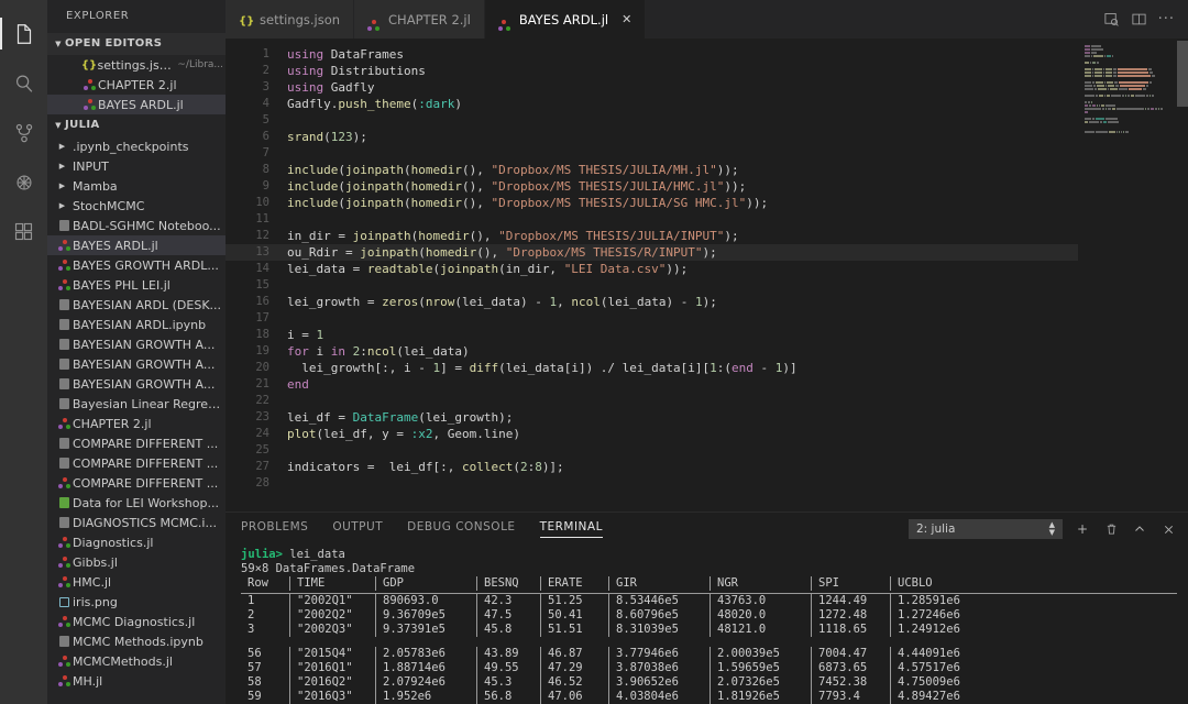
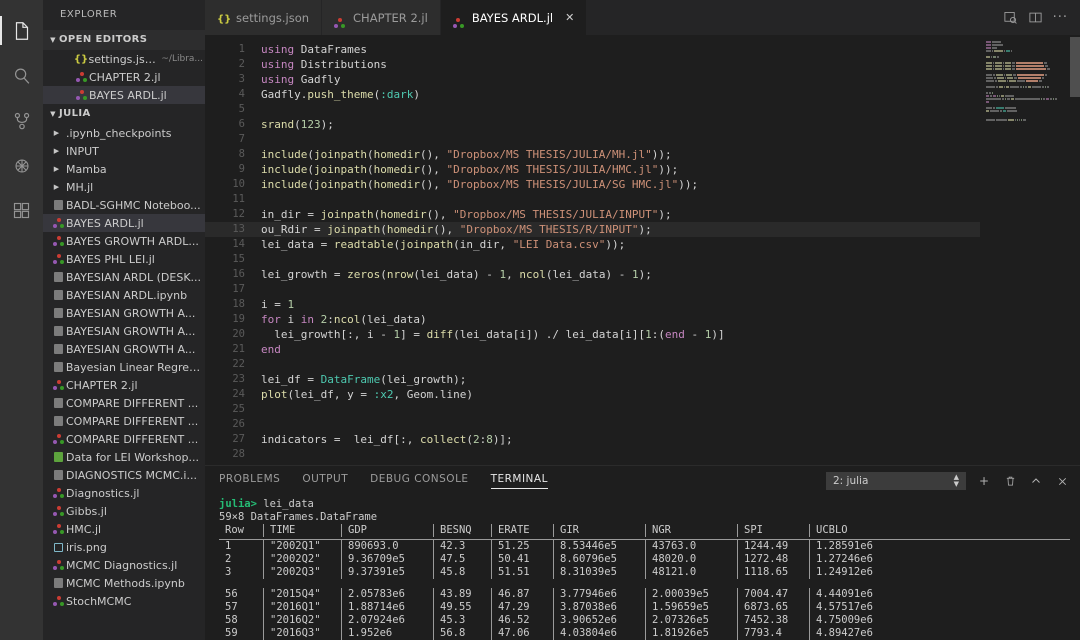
  EXPLORER
  ▼
  OPEN EDITORS
  {}
  settings.json
  ~/Libra...
  CHAPTER 2.jl
  BAYES ARDL.jl
  ▼
  JULIA
  ▶
  .ipynb_checkpoints
  ▶
  INPUT
  ▶
  Mamba
  ▶
- StochMCMC
+ MH.jl
  BADL-SGHMC Noteboo...
  BAYES ARDL.jl
  BAYES GROWTH ARDL...
  BAYES PHL LEI.jl
  BAYESIAN ARDL (DESK...
  BAYESIAN ARDL.ipynb
  BAYESIAN GROWTH A...
  BAYESIAN GROWTH A...
  BAYESIAN GROWTH A...
  Bayesian Linear Regres..
  CHAPTER 2.jl
  COMPARE DIFFERENT ...
  COMPARE DIFFERENT ...
  COMPARE DIFFERENT ...
  Data for LEI Workshop...
  DIAGNOSTICS MCMC.i...
  Diagnostics.jl
  Gibbs.jl
  HMC.jl
  iris.png
  MCMC Diagnostics.jl
  MCMC Methods.ipynb
- MCMCMethods.jl
- MH.jl
+ StochMCMC
  {}
  settings.json
  CHAPTER 2.jl
  BAYES ARDL.jl
  ✕
  ···
  1
  using DataFrames
  2
  using Distributions
  3
  using Gadfly
  4
  Gadfly.push_theme(:dark)
  5
  6
  srand(123);
  7
  8
  include(joinpath(homedir(), "Dropbox/MS THESIS/JULIA/MH.jl"));
  9
  include(joinpath(homedir(), "Dropbox/MS THESIS/JULIA/HMC.jl"));
  10
  include(joinpath(homedir(), "Dropbox/MS THESIS/JULIA/SG HMC.jl"));
  11
  12
  in_dir = joinpath(homedir(), "Dropbox/MS THESIS/JULIA/INPUT");
  13
  ou_Rdir = joinpath(homedir(), "Dropbox/MS THESIS/R/INPUT");
  14
  lei_data = readtable(joinpath(in_dir, "LEI Data.csv"));
  15
  16
  lei_growth = zeros(nrow(lei_data) - 1, ncol(lei_data) - 1);
  17
  18
  i = 1
  19
  for i in 2:ncol(lei_data)
  20
  lei_growth[:, i - 1] = diff(lei_data[i]) ./ lei_data[i][1:(end - 1)]
  21
  end
  22
  23
  lei_df = DataFrame(lei_growth);
  24
  plot(lei_df, y = :x2, Geom.line)
  25
+ 26
  27
  indicators = lei_df[:, collect(2:8)];
  28
  PROBLEMS
  OUTPUT
  DEBUG CONSOLE
  TERMINAL
  2: julia
  ▲
  ▼
  +
  julia> lei_data
  59×8 DataFrames.DataFrame
  Row
  TIME
  GDP
  BESNQ
  ERATE
  GIR
  NGR
  SPI
  UCBLO
  1
  "2002Q1"
  890693.0
  42.3
  51.25
  8.53446e5
  43763.0
  1244.49
  1.28591e6
  2
  "2002Q2"
  9.36709e5
  47.5
  50.41
  8.60796e5
  48020.0
  1272.48
  1.27246e6
  3
  "2002Q3"
  9.37391e5
  45.8
  51.51
  8.31039e5
  48121.0
  1118.65
  1.24912e6
  56
  "2015Q4"
  2.05783e6
  43.89
  46.87
  3.77946e6
  2.00039e5
  7004.47
  4.44091e6
  57
  "2016Q1"
  1.88714e6
  49.55
  47.29
  3.87038e6
  1.59659e5
  6873.65
  4.57517e6
  58
  "2016Q2"
  2.07924e6
  45.3
  46.52
  3.90652e6
  2.07326e5
  7452.38
  4.75009e6
  59
  "2016Q3"
  1.952e6
  56.8
  47.06
  4.03804e6
  1.81926e5
  7793.4
  4.89427e6
